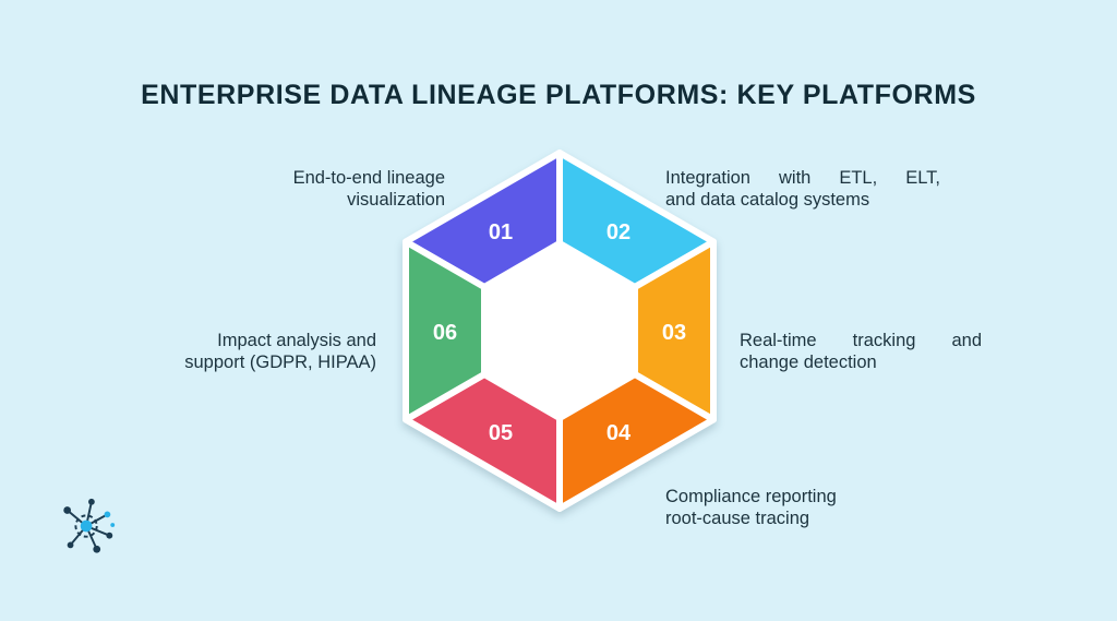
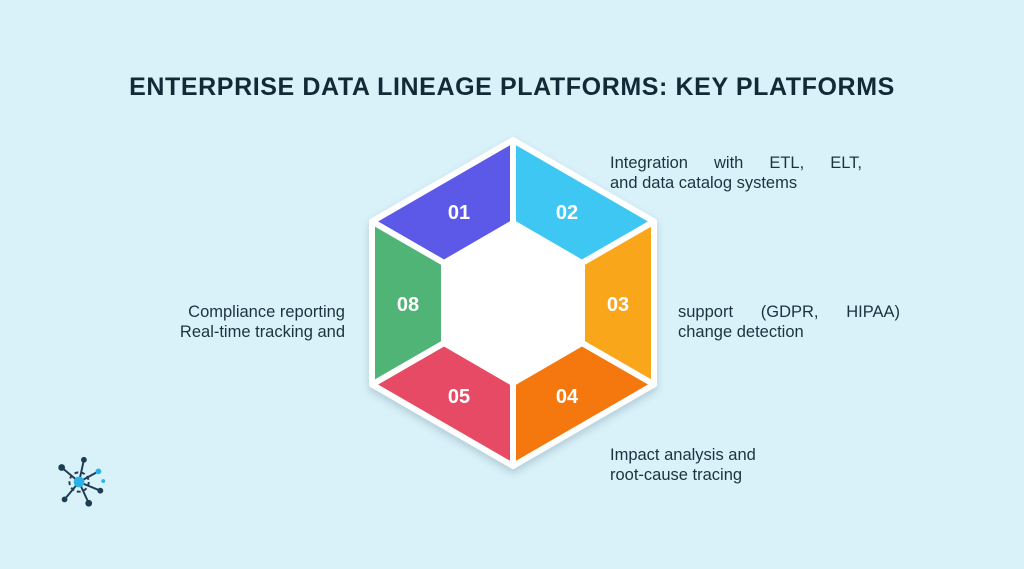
  ENTERPRISE DATA LINEAGE PLATFORMS: KEY PLATFORMS
  01
  02
  03
  04
  05
- 06
+ 08
- End-to-end lineage
- visualization
  Integration with ETL, ELT,
  and data catalog systems
- Real-time tracking and
+ support (GDPR, HIPAA)
  change detection
- Compliance reporting
+ Impact analysis and
  root-cause tracing
- Impact analysis and
+ Compliance reporting
- support (GDPR, HIPAA)
+ Real-time tracking and
